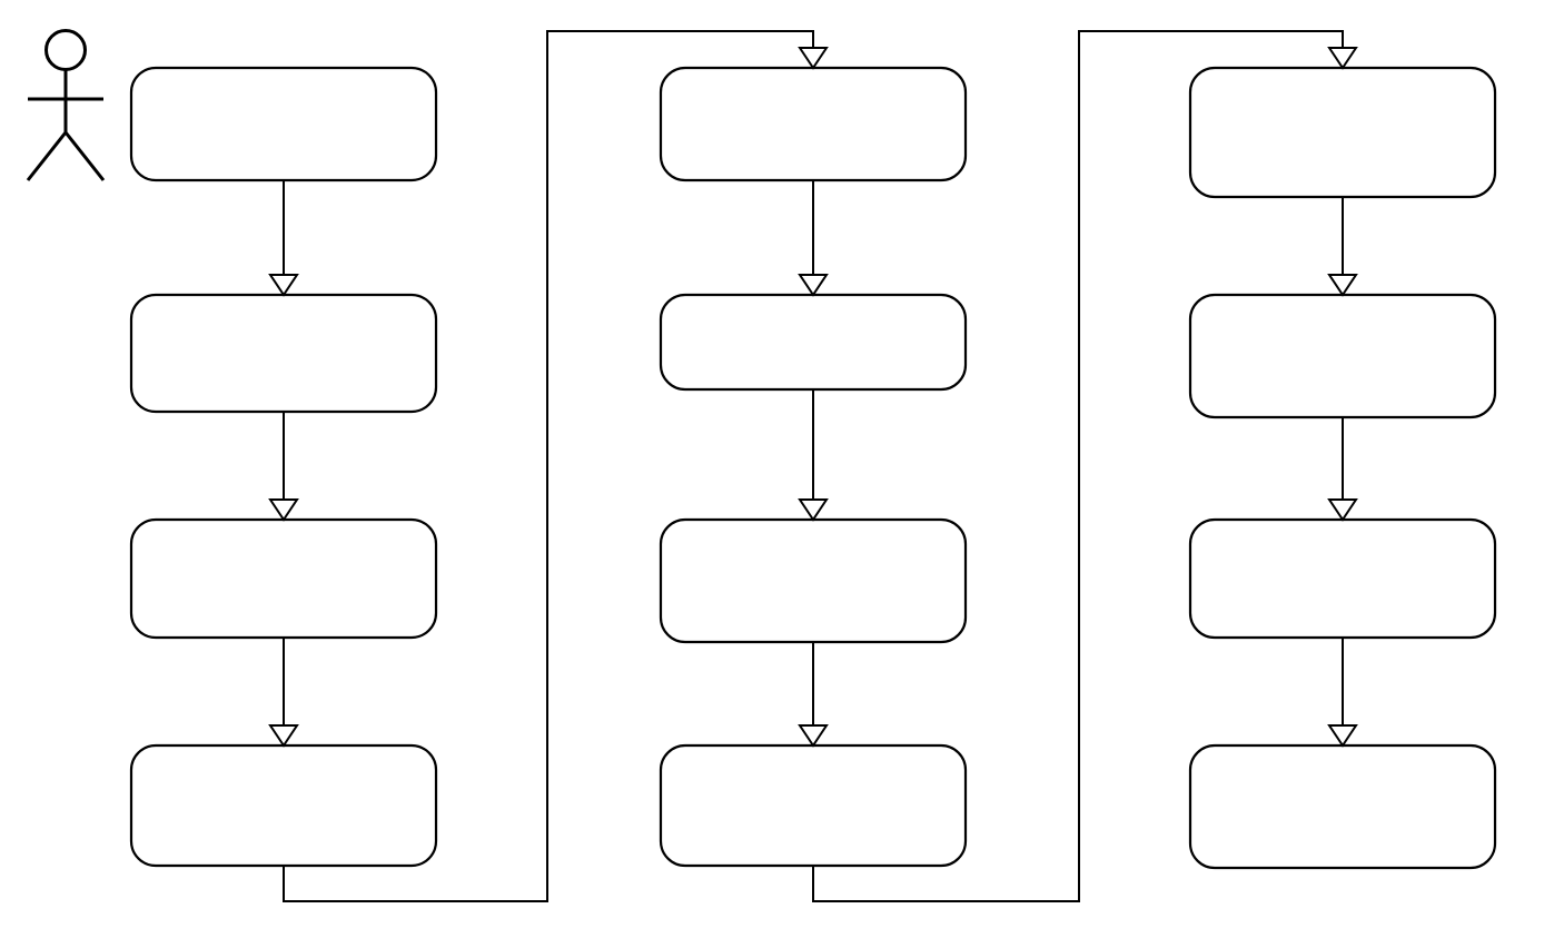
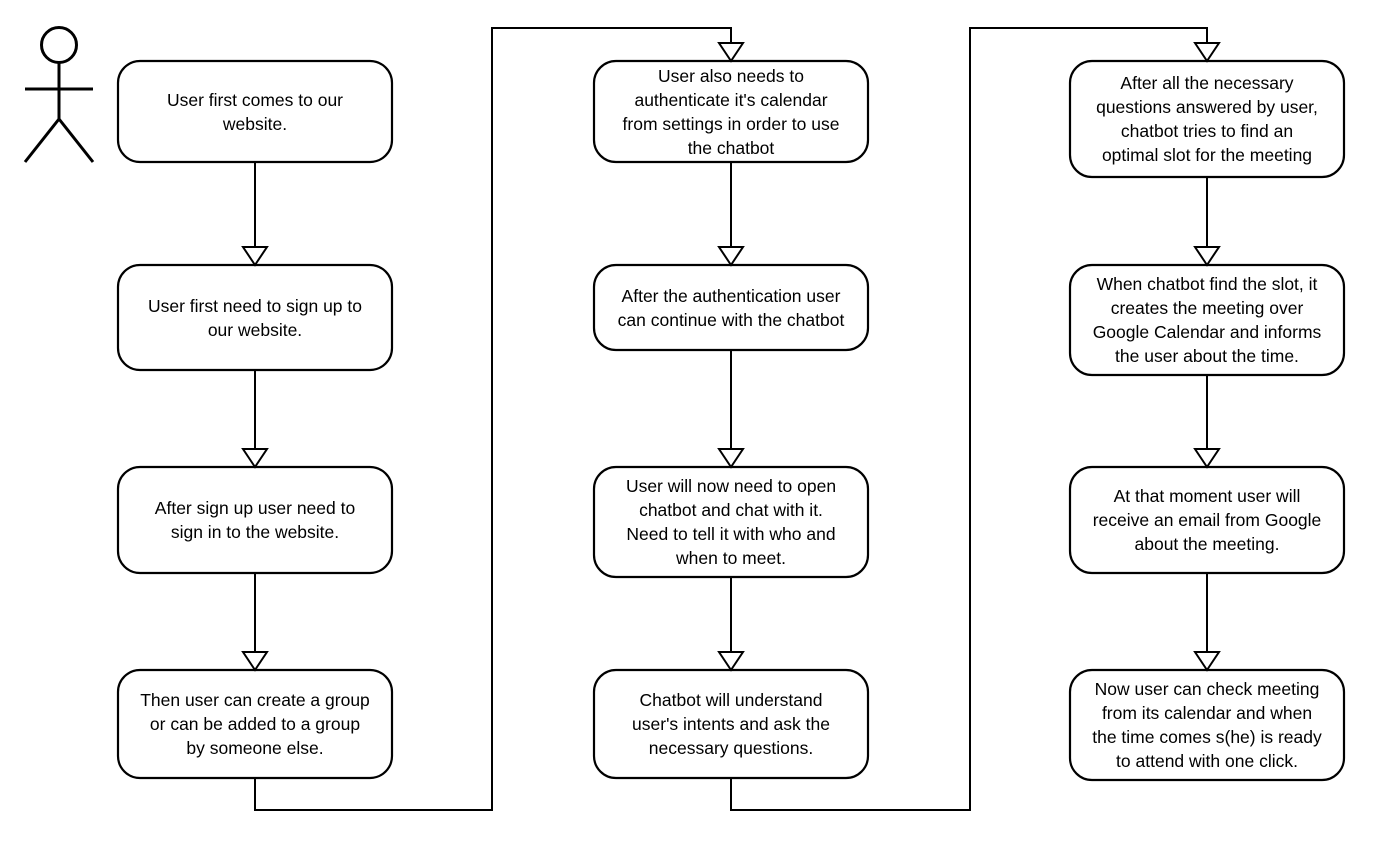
+ User first comes to our
+ website.
+ User first need to sign up to
+ our website.
+ After sign up user need to
+ sign in to the website.
+ Then user can create a group
+ or can be added to a group
+ by someone else.
+ User also needs to
+ authenticate it's calendar
+ from settings in order to use
+ the chatbot
+ After the authentication user
+ can continue with the chatbot
+ User will now need to open
+ chatbot and chat with it.
+ Need to tell it with who and
+ when to meet.
+ Chatbot will understand
+ user's intents and ask the
+ necessary questions.
+ After all the necessary
+ questions answered by user,
+ chatbot tries to find an
+ optimal slot for the meeting
+ When chatbot find the slot, it
+ creates the meeting over
+ Google Calendar and informs
+ the user about the time.
+ At that moment user will
+ receive an email from Google
+ about the meeting.
+ Now user can check meeting
+ from its calendar and when
+ the time comes s(he) is ready
+ to attend with one click.
